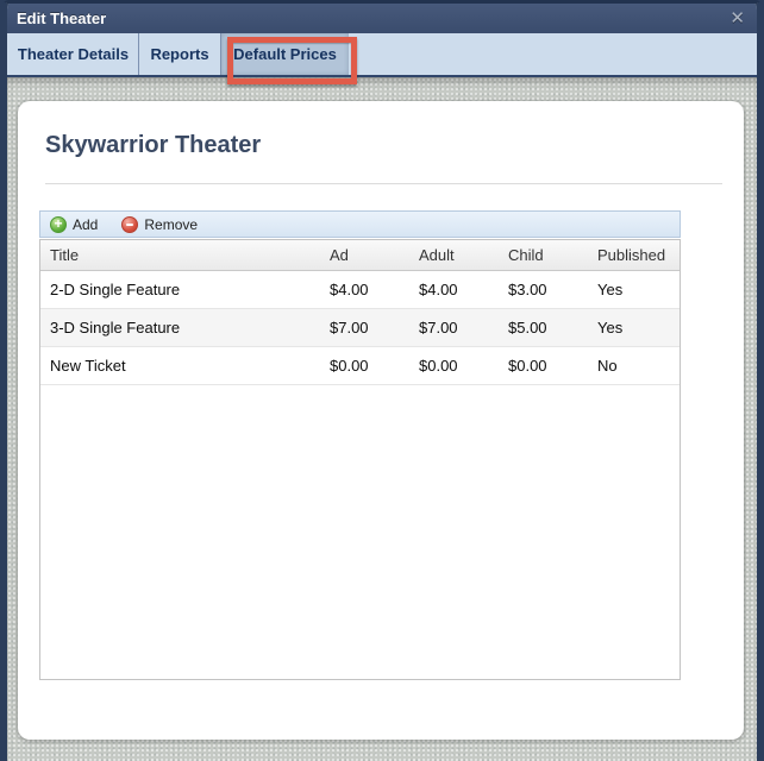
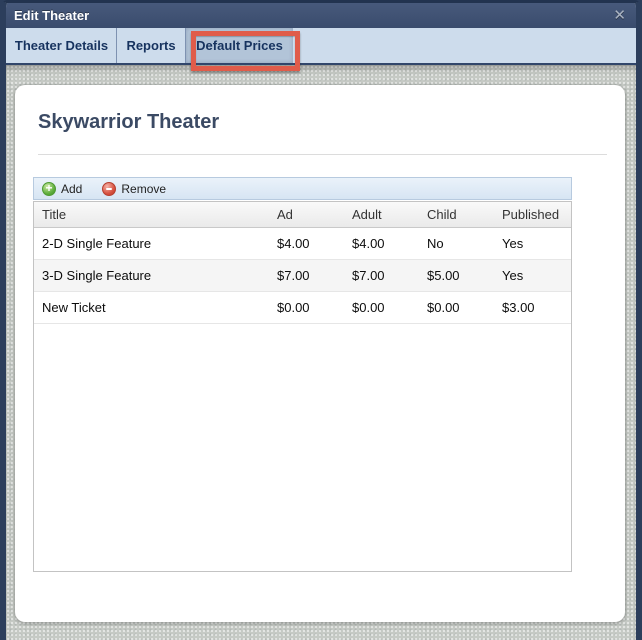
  Edit Theater
  ✕
  Theater Details
  Reports
  Default Prices
  Skywarrior Theater
  Add
  Remove
  Title	Ad	Adult	Child	Published
- 2-D Single Feature	$4.00	$4.00	$3.00	Yes
+ 2-D Single Feature	$4.00	$4.00	No	Yes
  3-D Single Feature	$7.00	$7.00	$5.00	Yes
- New Ticket	$0.00	$0.00	$0.00	No
+ New Ticket	$0.00	$0.00	$0.00	$3.00
